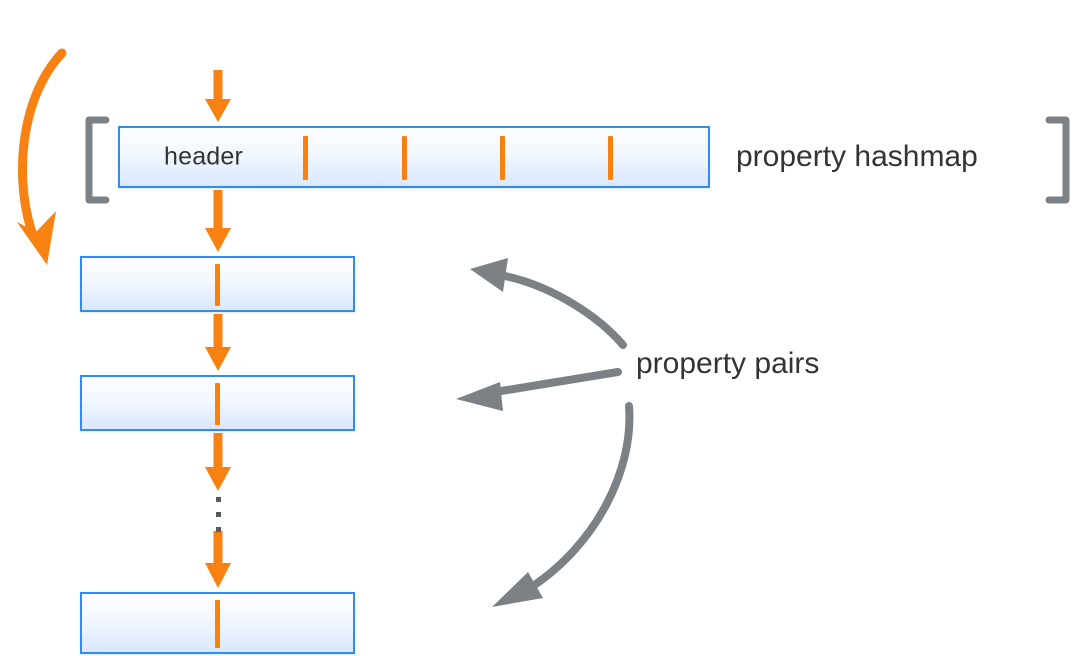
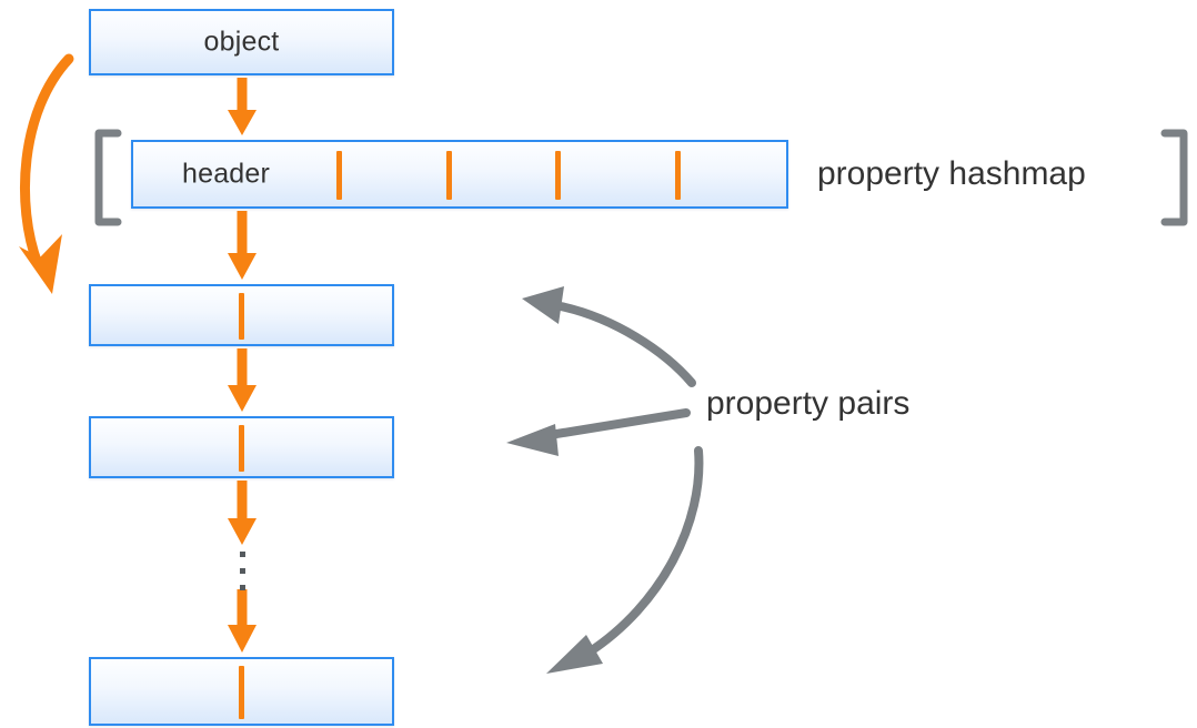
+ object
  header
  property hashmap
  property pairs
